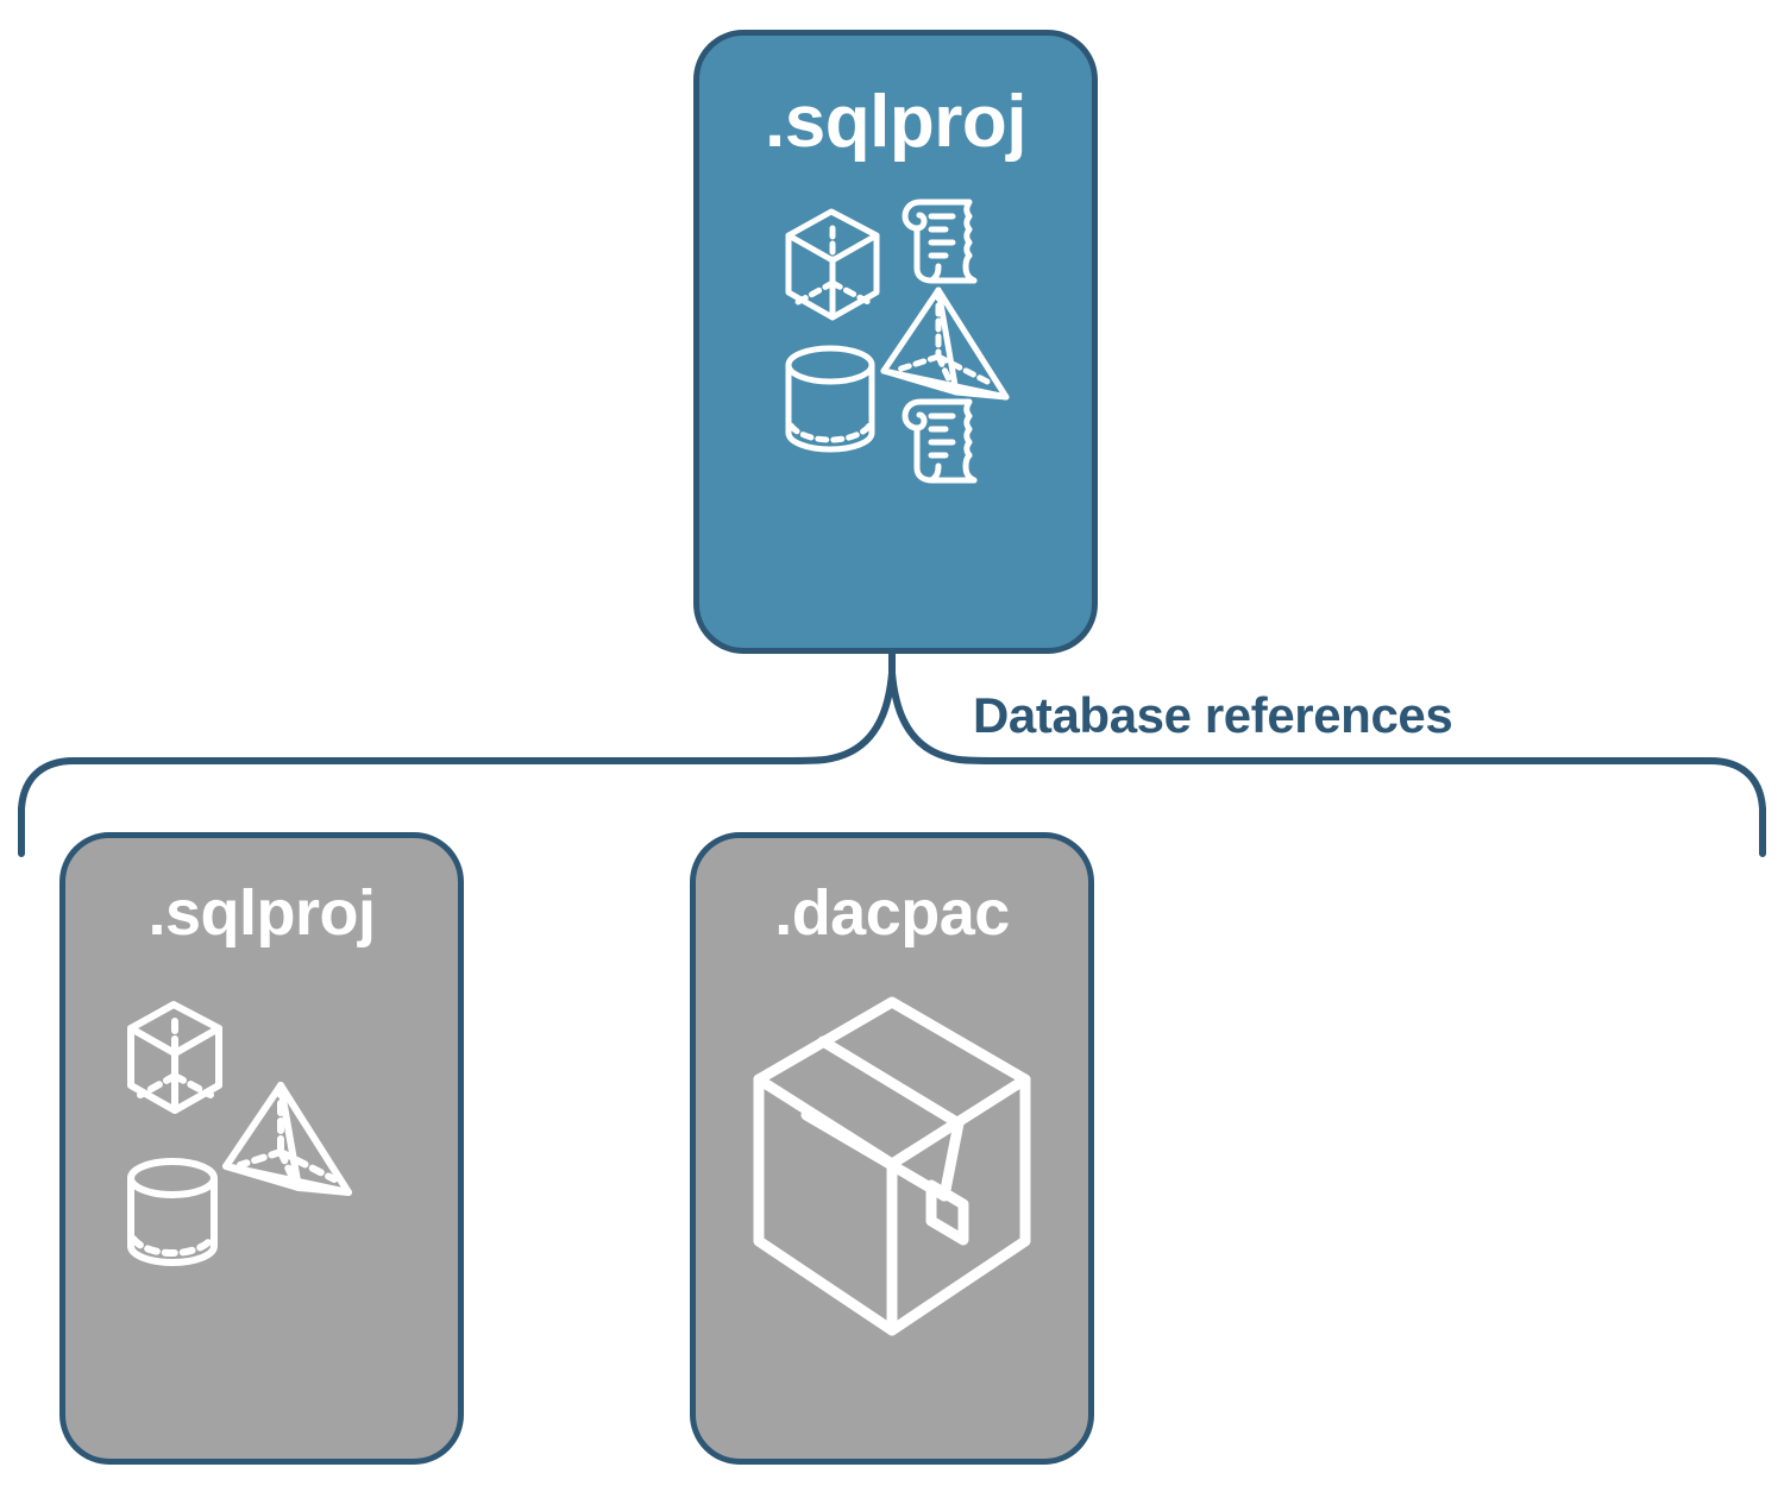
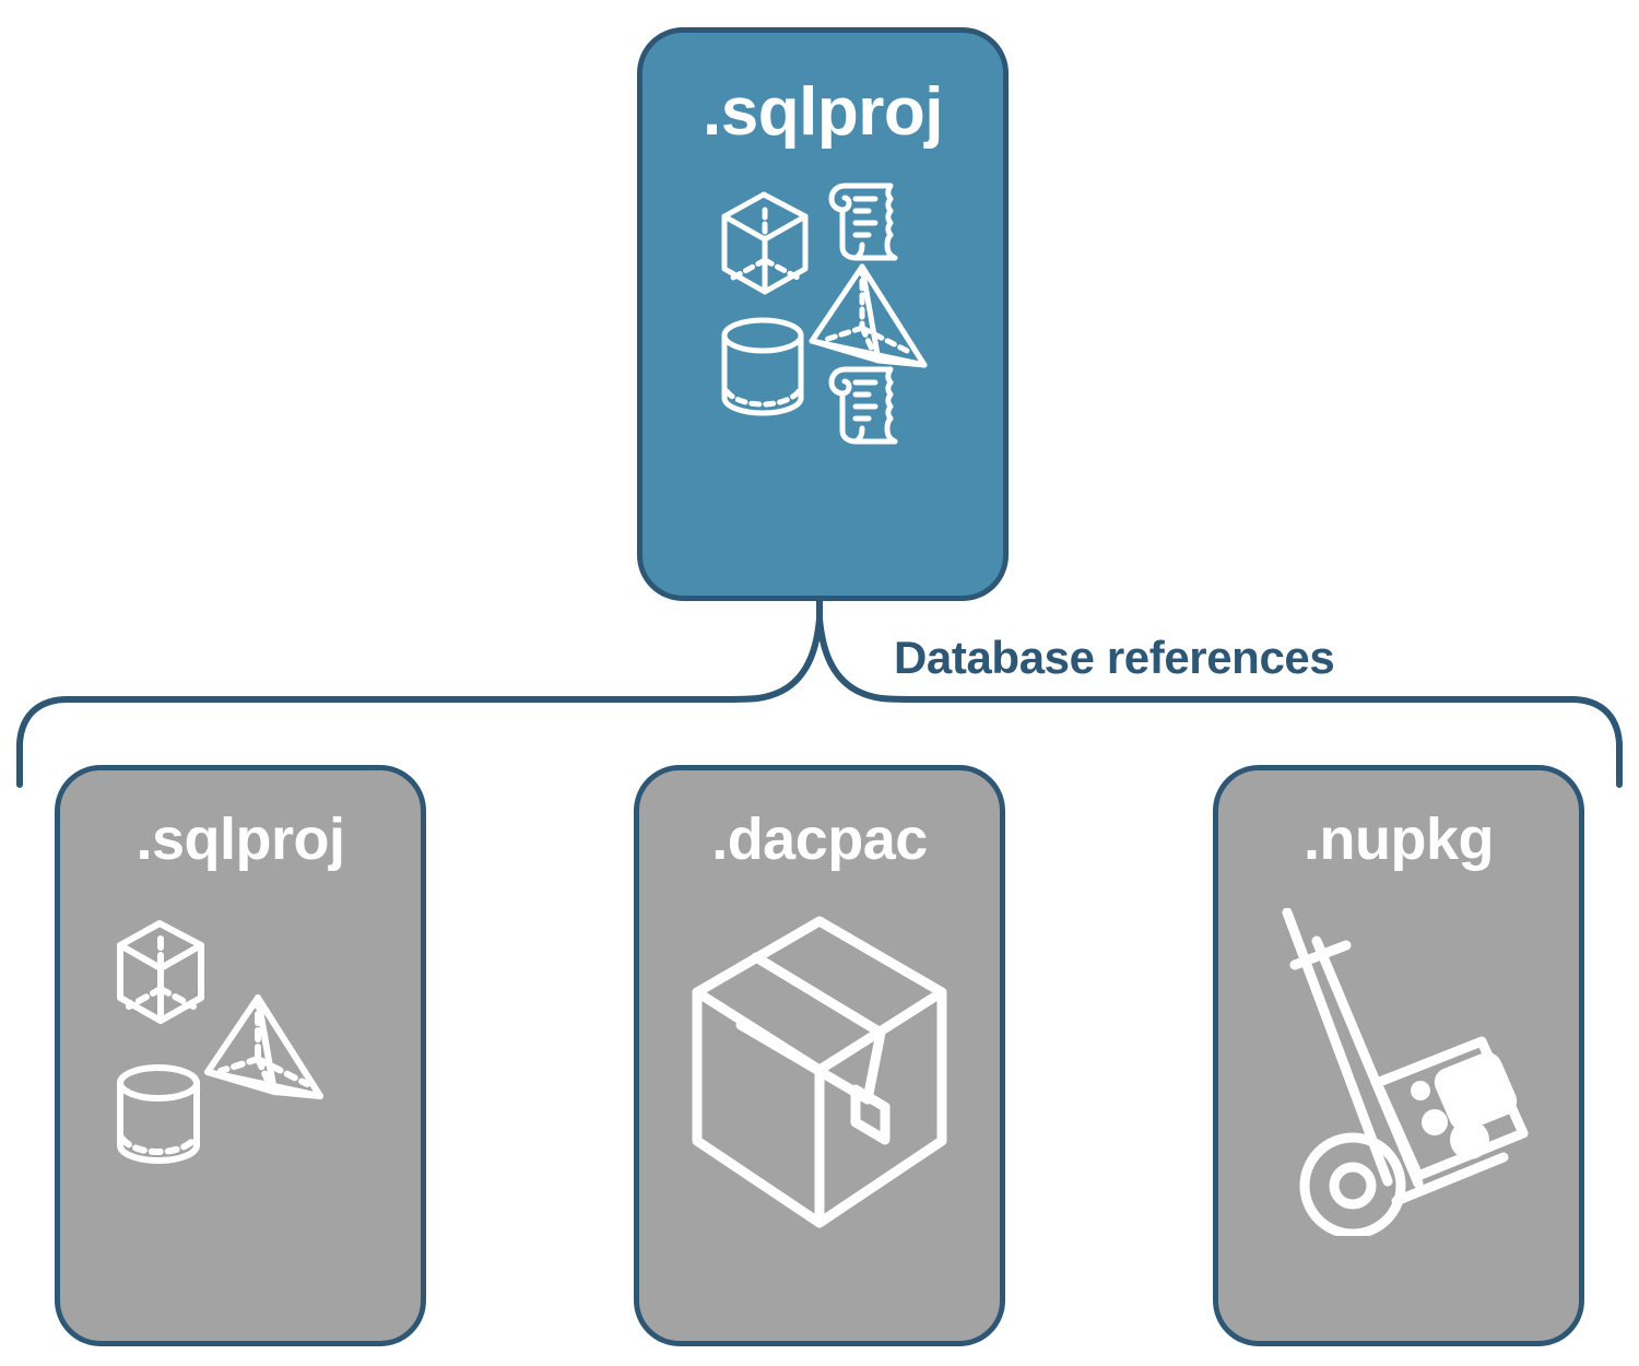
  .sqlproj
  Database references
  .sqlproj
  .dacpac
+ .nupkg
